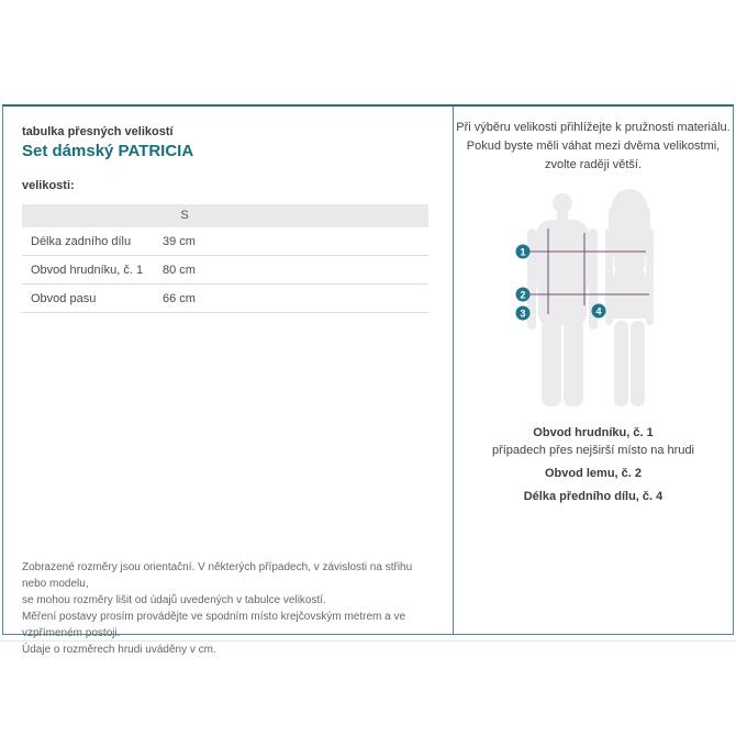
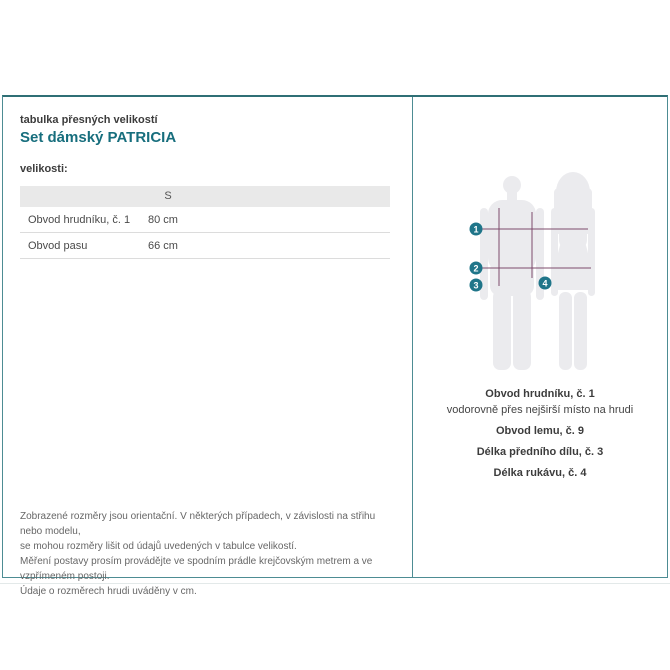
  tabulka přesných velikostí
  Set dámský PATRICIA
  velikosti:
  S
- Délka zadního dílu
- 39 cm
  Obvod hrudníku, č. 1
  80 cm
  Obvod pasu
  66 cm
  Zobrazené rozměry jsou orientační. V některých případech, v závislosti na střihu nebo modelu,
  se mohou rozměry lišit od údajů uvedených v tabulce velikostí.
- Měření postavy prosím provádějte ve spodním místo krejčovským metrem a ve vzpřímeném postoji.
+ Měření postavy prosím provádějte ve spodním prádle krejčovským metrem a ve vzpřímeném postoji.
  Údaje o rozměrech hrudi uváděny v cm.
- Při výběru velikosti přihlížejte k pružnosti materiálu.
- Pokud byste měli váhat mezi dvěma velikostmi,
- zvolte raději větší.
  1
  2
  3
  4
  Obvod hrudníku, č. 1
- případech přes nejširší místo na hrudi
+ vodorovně přes nejširší místo na hrudi
- Obvod lemu, č. 2
+ Obvod lemu, č. 9
- Délka předního dílu, č. 4
+ Délka předního dílu, č. 3
+ Délka rukávu, č. 4
